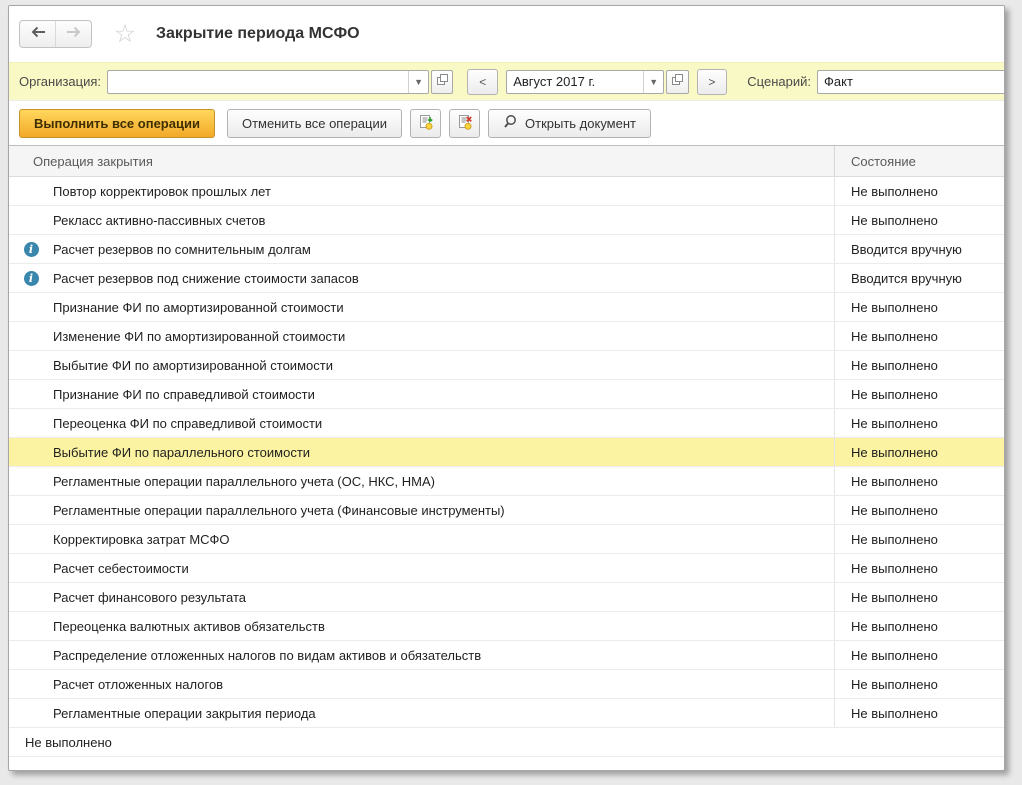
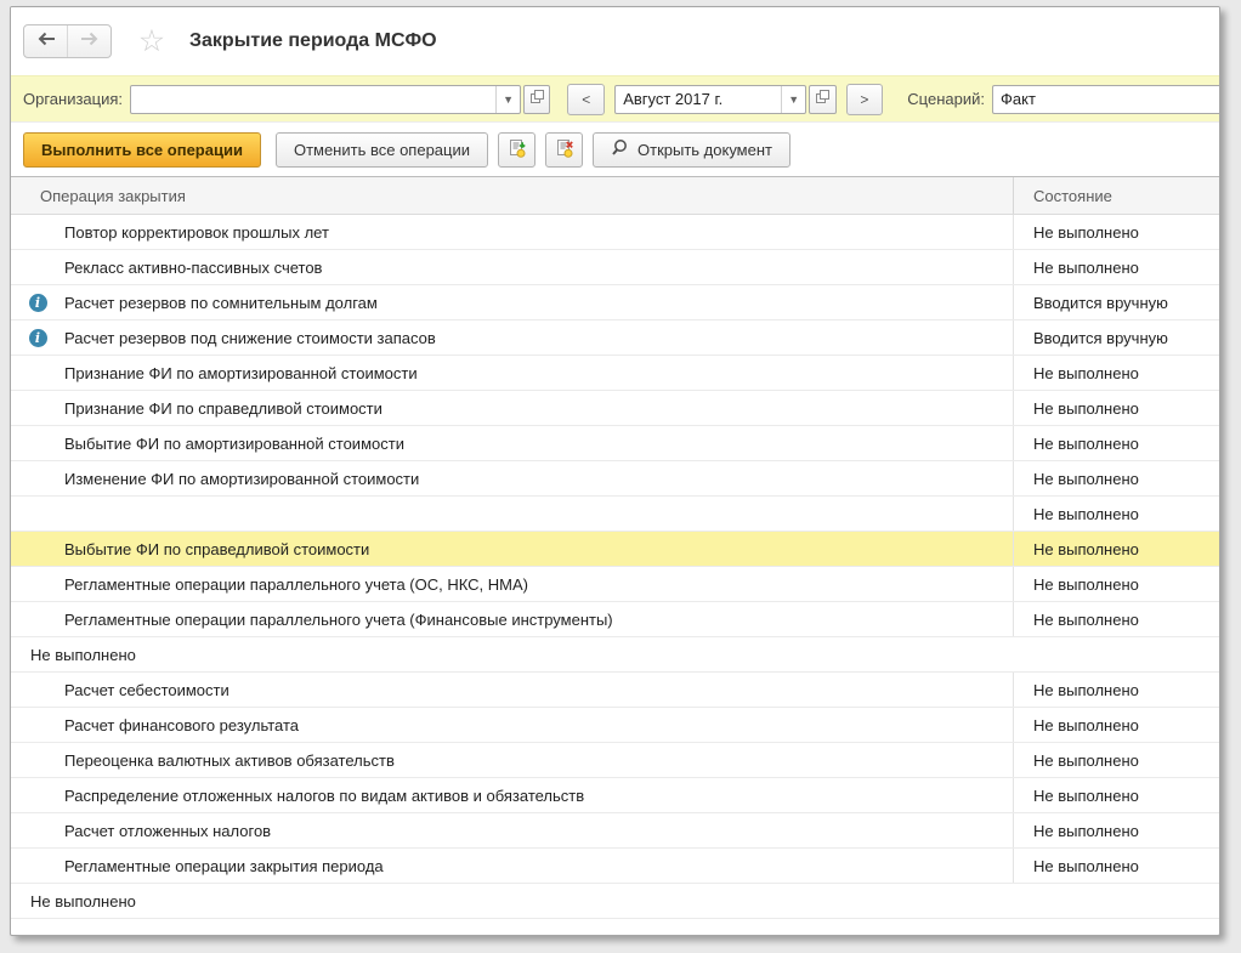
  ☆
  Закрытие периода МСФО
  Организация:
  ▼
  <
  Август 2017 г.
  ▼
  >
  Сценарий:
  Факт
  Выполнить все операции
  Отменить все операции
  Открыть документ
  Операция закрытия
  Состояние
  Повтор корректировок прошлых лет
  Не выполнено
  Рекласс активно-пассивных счетов
  Не выполнено
  i
  Расчет резервов по сомнительным долгам
  Вводится вручную
  i
  Расчет резервов под снижение стоимости запасов
  Вводится вручную
  Признание ФИ по амортизированной стоимости
  Не выполнено
- Изменение ФИ по амортизированной стоимости
+ Признание ФИ по справедливой стоимости
  Не выполнено
  Выбытие ФИ по амортизированной стоимости
  Не выполнено
- Признание ФИ по справедливой стоимости
+ Изменение ФИ по амортизированной стоимости
  Не выполнено
- Переоценка ФИ по справедливой стоимости
  Не выполнено
- Выбытие ФИ по параллельного стоимости
+ Выбытие ФИ по справедливой стоимости
  Не выполнено
  Регламентные операции параллельного учета (ОС, НКС, НМА)
  Не выполнено
  Регламентные операции параллельного учета (Финансовые инструменты)
  Не выполнено
- Корректировка затрат МСФО
  Не выполнено
  Расчет себестоимости
  Не выполнено
  Расчет финансового результата
  Не выполнено
  Переоценка валютных активов обязательств
  Не выполнено
  Распределение отложенных налогов по видам активов и обязательств
  Не выполнено
  Расчет отложенных налогов
  Не выполнено
  Регламентные операции закрытия периода
  Не выполнено
  Не выполнено
